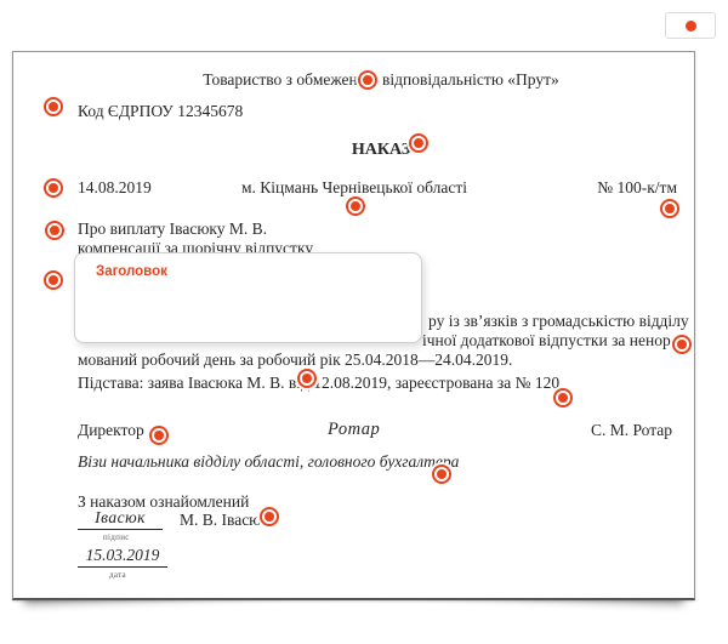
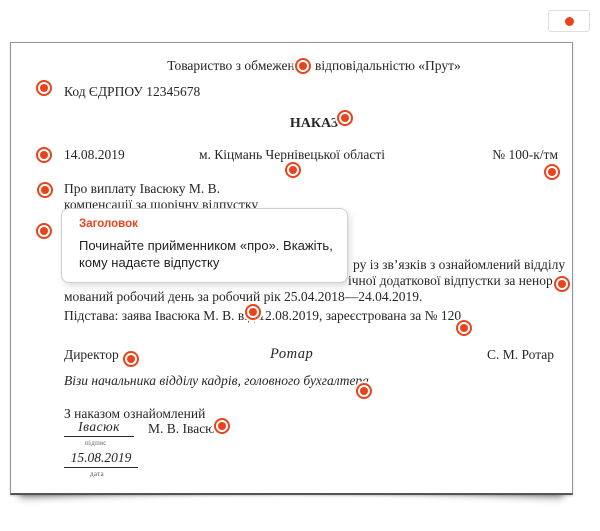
  Товариство з обмежен відповідальністю «Прут»
  Код ЄДРПОУ 12345678
  НАКАЗ
  14.08.2019
  м. Кіцмань Чернівецької області
  № 100-к/тм
  Про виплату Івасюку М. В.
  компенсації за щорічну відпустку
- ру із зв’язків з громадськістю відділу
+ ру із зв’язків з ознайомлений відділу
  ічної додаткової відпустки за ненор
  мований робочий день за робочий рік 25.04.2018—24.04.2019.
  Підстава: заява Івасюка М. В. в 12.08.2019, зареєстрована за № 120.
  Директор
  Ротар
  С. М. Ротар
- Візи начальника відділу області, головного бухгалтера
+ Візи начальника відділу кадрів, головного бухгалтера
  З наказом ознайомлений
  Івасюк
  М. В. Івасю
  підпис
- 15.03.2019
+ 15.08.2019
  дата
  Заголовок
+ Починайте прийменником «про». Вкажіть, кому надаєте відпустку
